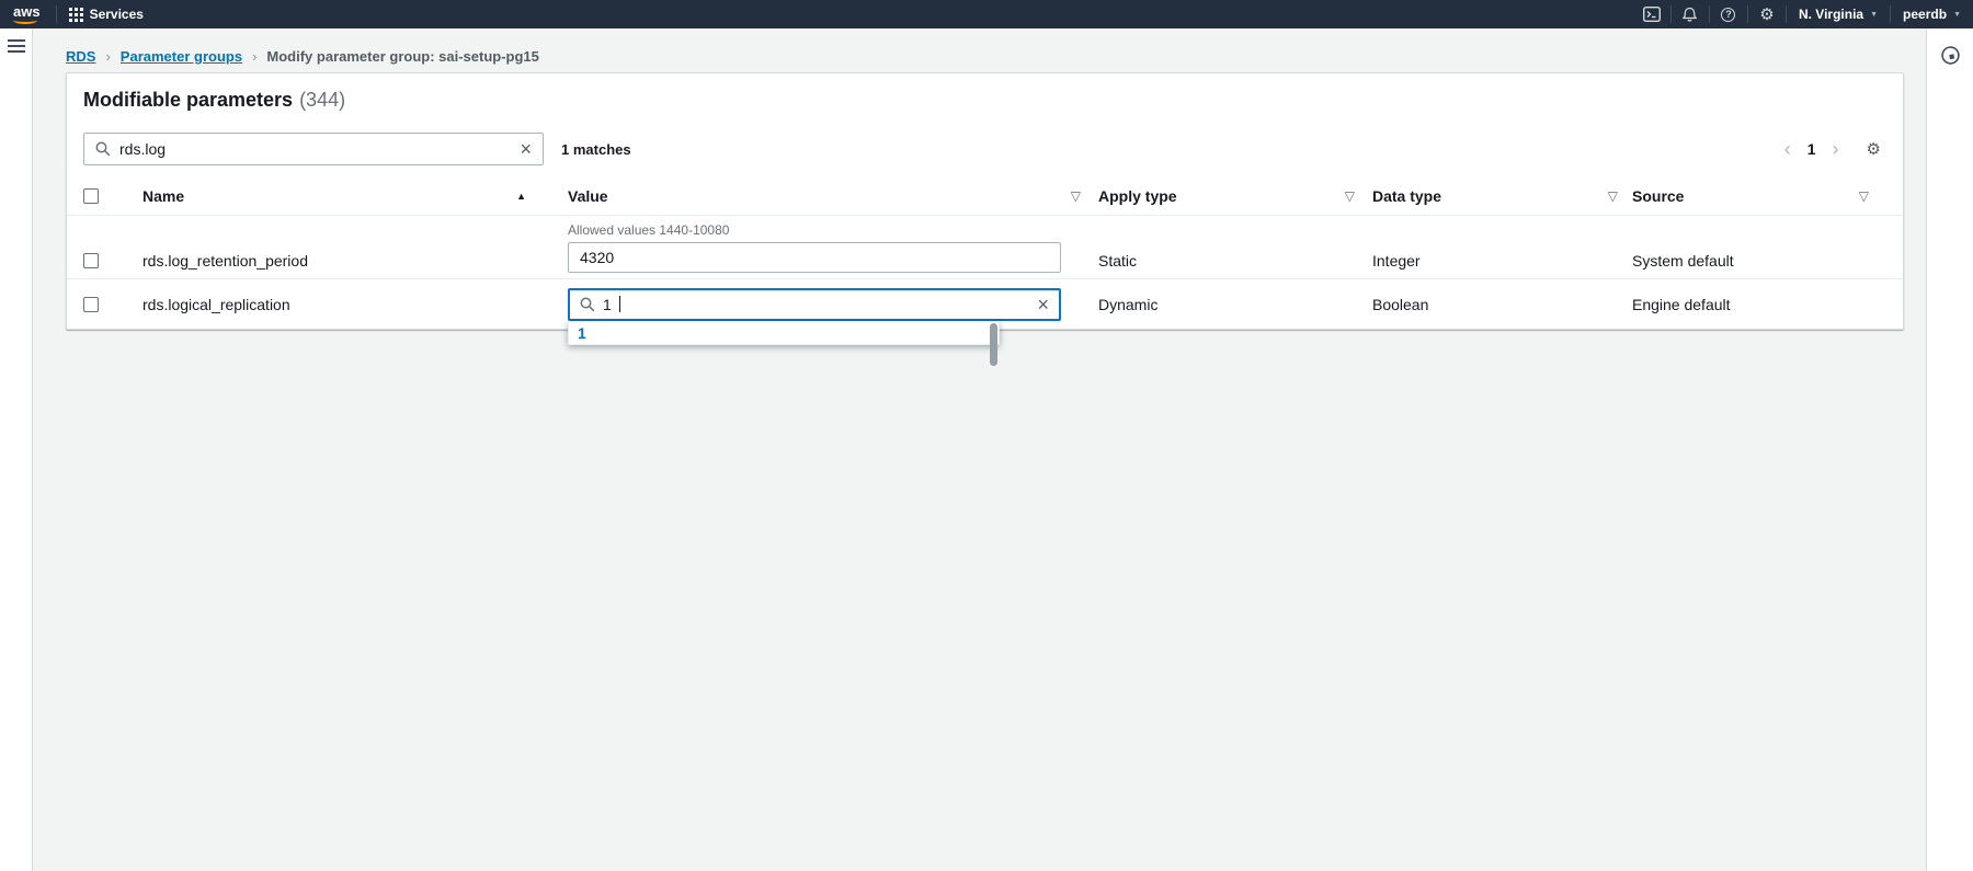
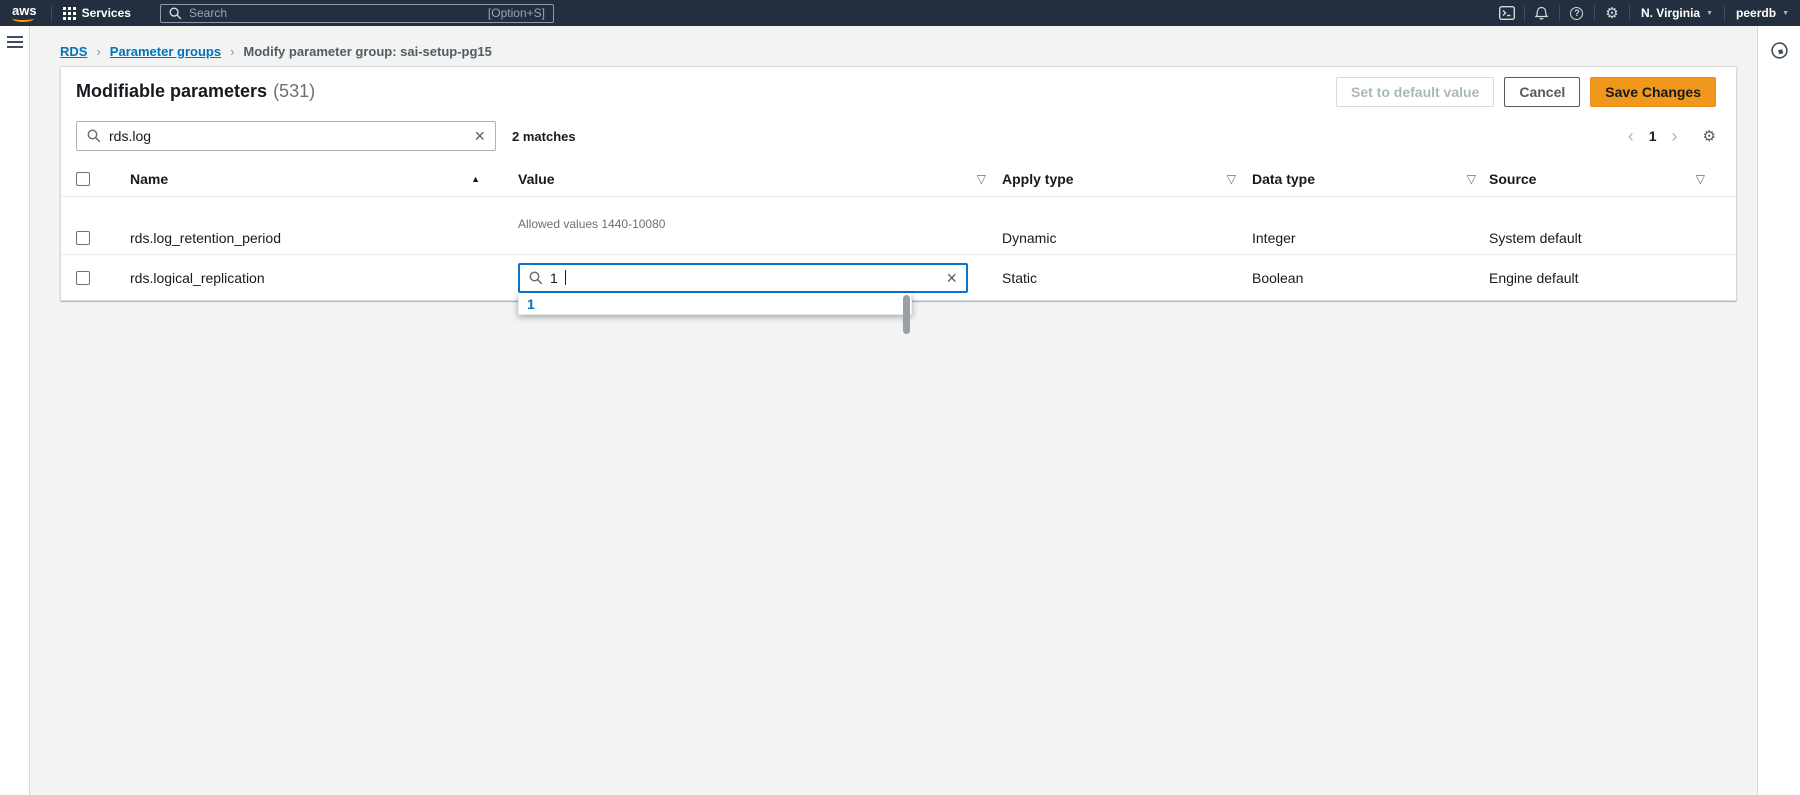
  aws
  Services
+ Search
+ [Option+S]
  ?
  ⚙
  N. Virginia
  peerdb
  RDS
  ›
  Parameter groups
  ›
  Modify parameter group: sai-setup-pg15
  Modifiable parameters
- (344)
+ (531)
+ Set to default value
+ Cancel
+ Save Changes
  rds.log
  ×
- 1 matches
+ 2 matches
  ‹
  1
  ›
  ⚙
  Name
  ▲
  Value
  ▽
  Apply type
  ▽
  Data type
  ▽
  Source
  ▽
  rds.log_retention_period
  Allowed values 1440-10080
- 4320
- Static
+ Dynamic
  Integer
  System default
  rds.logical_replication
  1
  ×
- Dynamic
+ Static
  Boolean
  Engine default
  1
